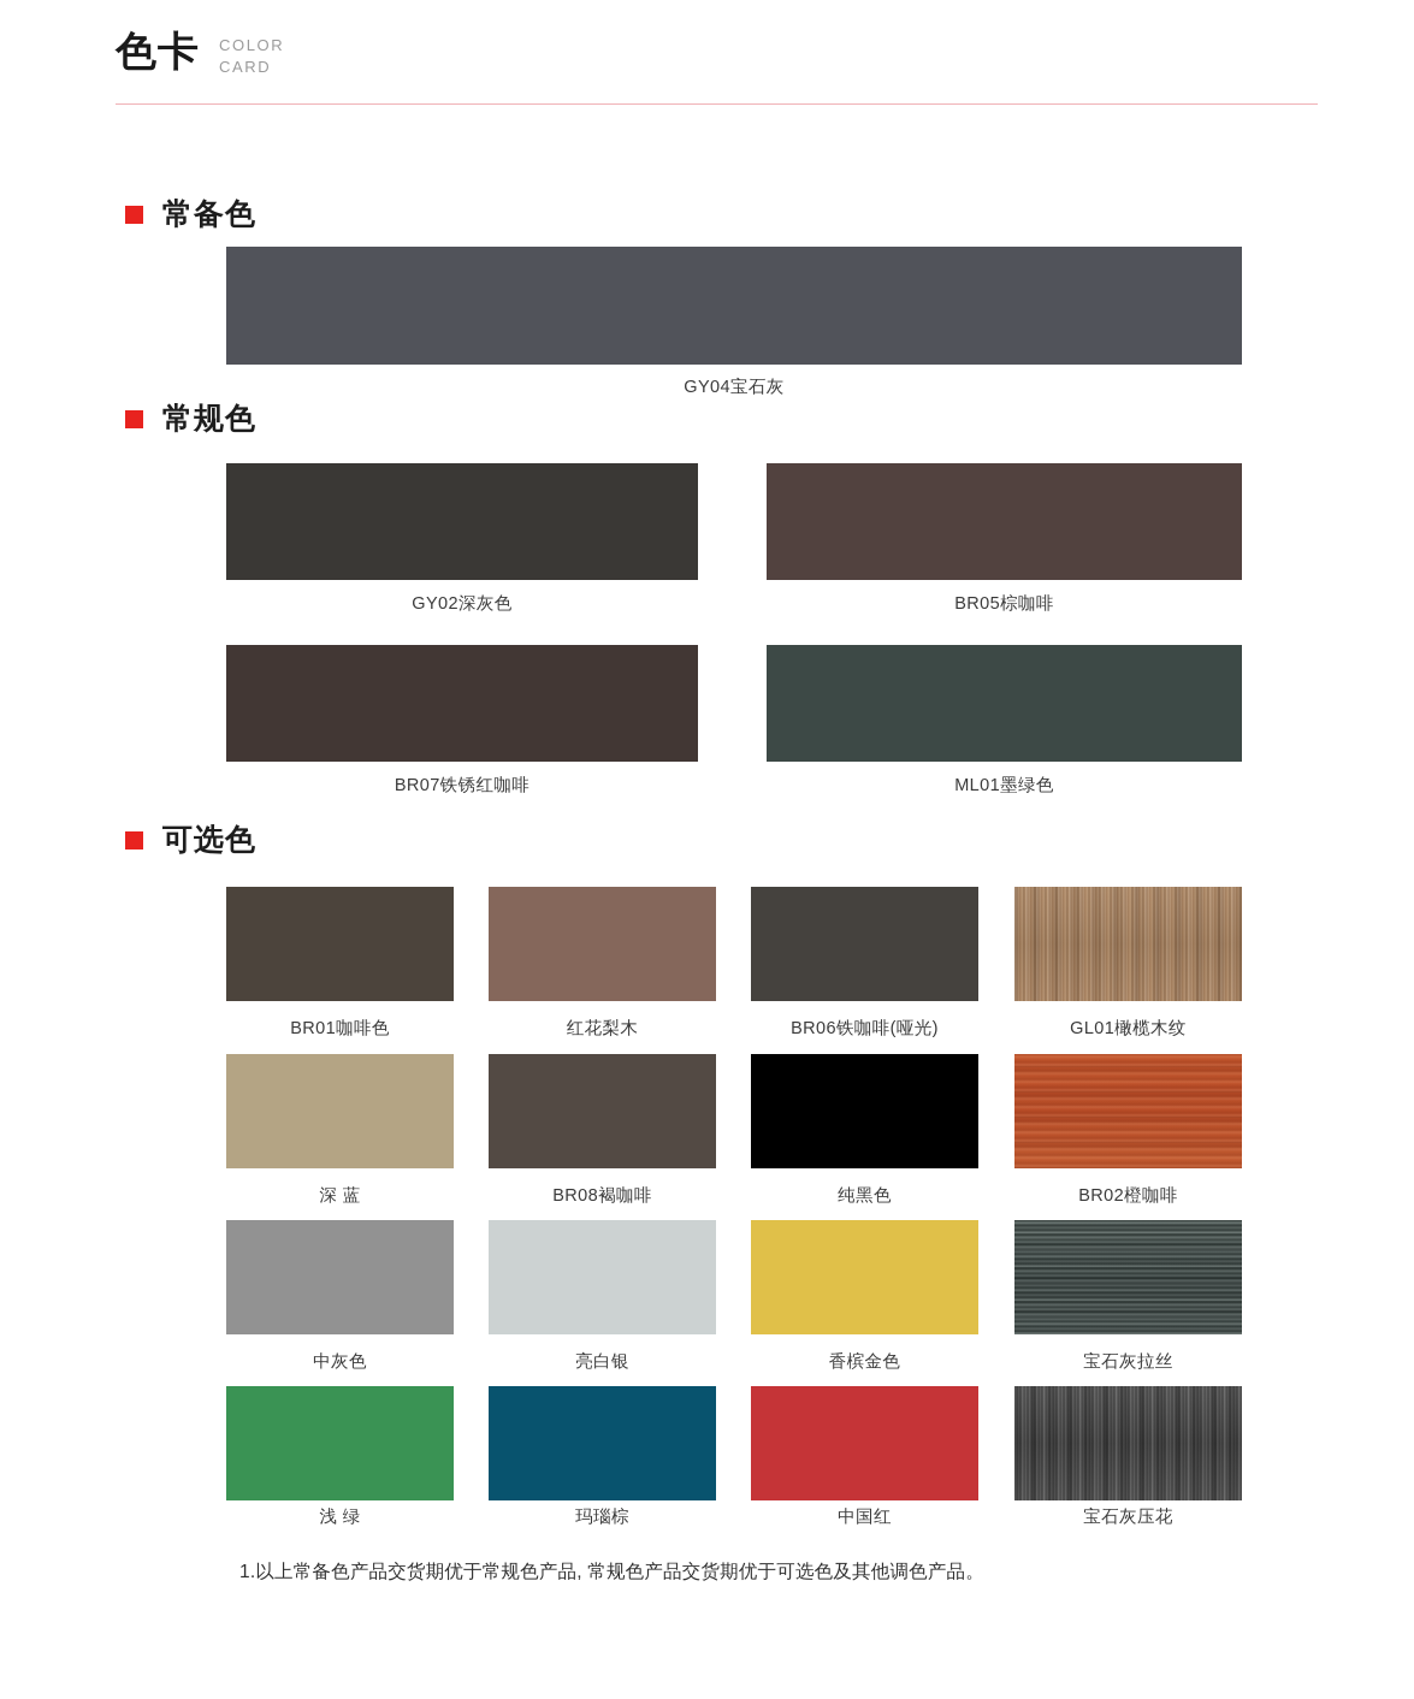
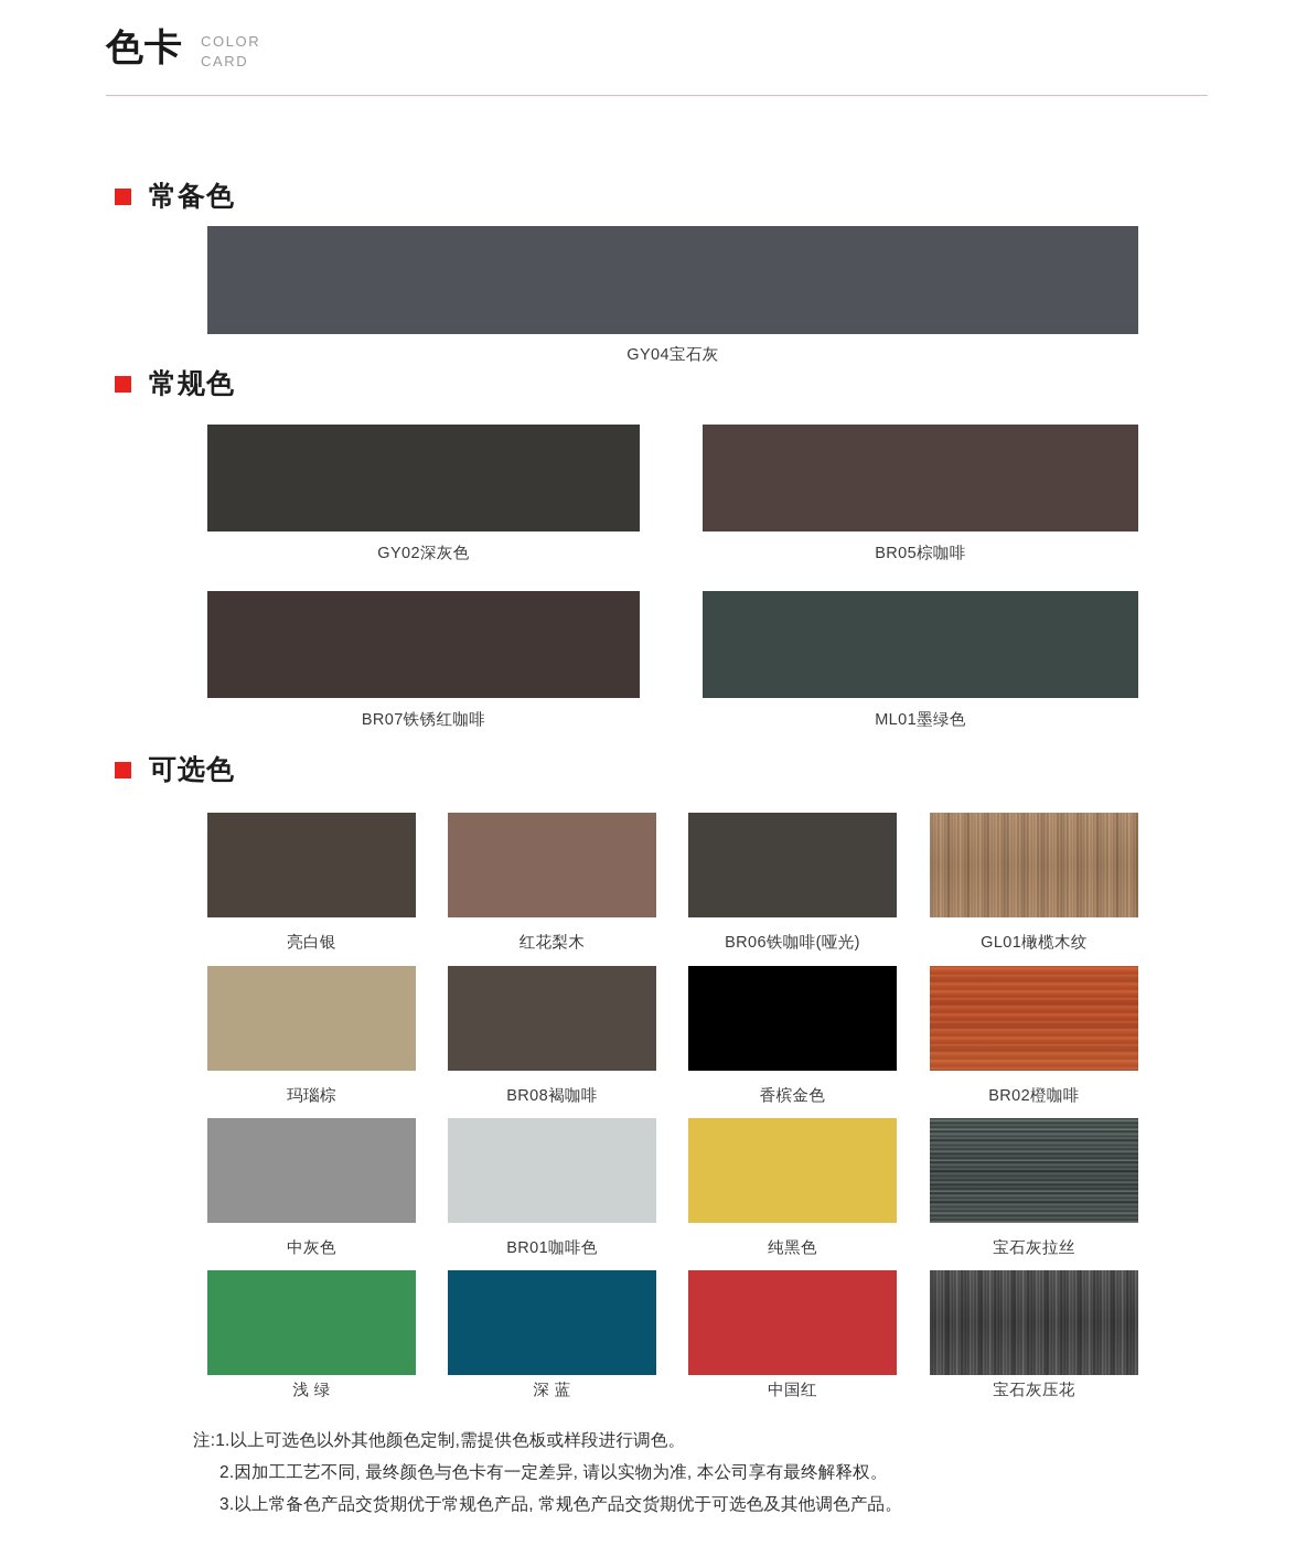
  色卡
  COLOR
  CARD
  常备色
  GY04宝石灰
  常规色
  GY02深灰色
  BR05棕咖啡
  BR07铁锈红咖啡
  ML01墨绿色
  可选色
- BR01咖啡色
+ 亮白银
  红花梨木
  BR06铁咖啡(哑光)
  GL01橄榄木纹
- 深 蓝
+ 玛瑙棕
  BR08褐咖啡
- 纯黑色
+ 香槟金色
  BR02橙咖啡
  中灰色
- 亮白银
+ BR01咖啡色
- 香槟金色
+ 纯黑色
  宝石灰拉丝
  浅 绿
- 玛瑙棕
+ 深 蓝
  中国红
  宝石灰压花
+ 注:1.以上可选色以外其他颜色定制,需提供色板或样段进行调色。
+ 2.因加工工艺不同, 最终颜色与色卡有一定差异, 请以实物为准, 本公司享有最终解释权。
- 1.以上常备色产品交货期优于常规色产品, 常规色产品交货期优于可选色及其他调色产品。
+ 3.以上常备色产品交货期优于常规色产品, 常规色产品交货期优于可选色及其他调色产品。
